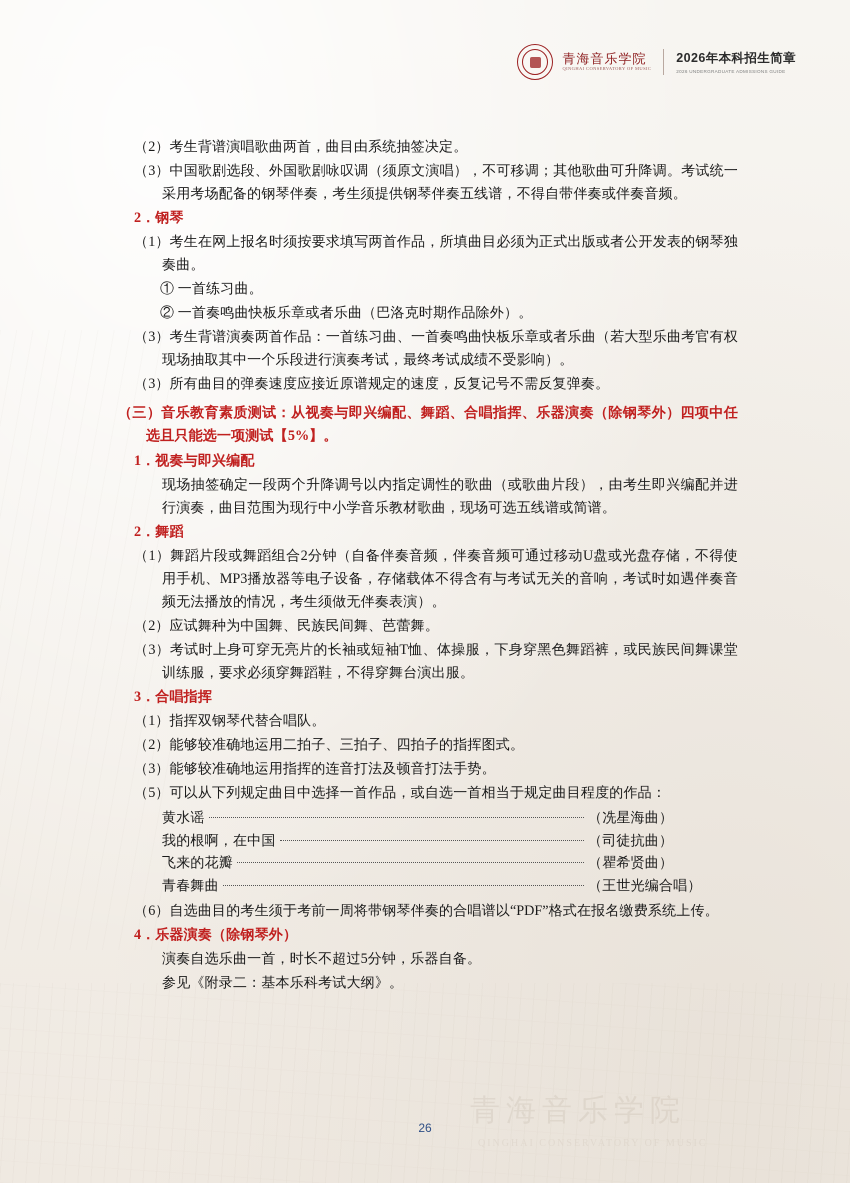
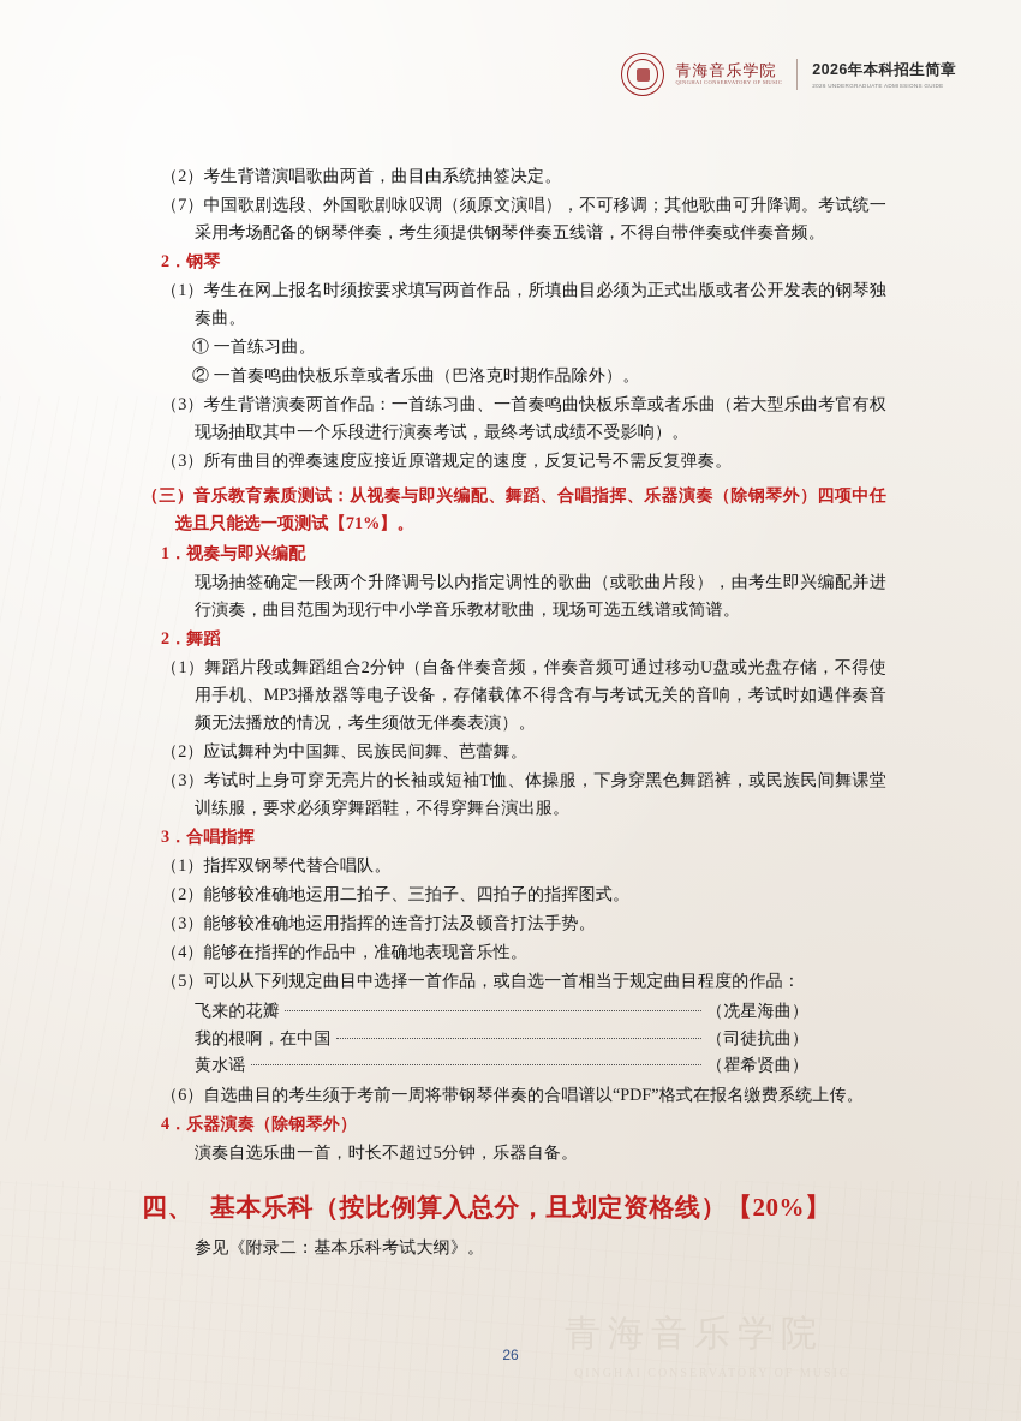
  青海音乐学院
  2026年本科招生简章
  （2）考生背谱演唱歌曲两首，曲目由系统抽签决定。
- （3）中国歌剧选段、外国歌剧咏叹调（须原文演唱），不可移调；其他歌曲可升降调。考试统一采用考场配备的钢琴伴奏，考生须提供钢琴伴奏五线谱，不得自带伴奏或伴奏音频。
+ （7）中国歌剧选段、外国歌剧咏叹调（须原文演唱），不可移调；其他歌曲可升降调。考试统一采用考场配备的钢琴伴奏，考生须提供钢琴伴奏五线谱，不得自带伴奏或伴奏音频。
  2．钢琴
  （1）考生在网上报名时须按要求填写两首作品，所填曲目必须为正式出版或者公开发表的钢琴独奏曲。
  ① 一首练习曲。
  ② 一首奏鸣曲快板乐章或者乐曲（巴洛克时期作品除外）。
  （3）考生背谱演奏两首作品：一首练习曲、一首奏鸣曲快板乐章或者乐曲（若大型乐曲考官有权现场抽取其中一个乐段进行演奏考试，最终考试成绩不受影响）。
  （3）所有曲目的弹奏速度应接近原谱规定的速度，反复记号不需反复弹奏。
- （三）音乐教育素质测试：从视奏与即兴编配、舞蹈、合唱指挥、乐器演奏（除钢琴外）四项中任选且只能选一项测试【5%】。
+ （三）音乐教育素质测试：从视奏与即兴编配、舞蹈、合唱指挥、乐器演奏（除钢琴外）四项中任选且只能选一项测试【71%】。
  1．视奏与即兴编配
  现场抽签确定一段两个升降调号以内指定调性的歌曲（或歌曲片段），由考生即兴编配并进行演奏，曲目范围为现行中小学音乐教材歌曲，现场可选五线谱或简谱。
  2．舞蹈
  （1）舞蹈片段或舞蹈组合2分钟（自备伴奏音频，伴奏音频可通过移动U盘或光盘存储，不得使用手机、MP3播放器等电子设备，存储载体不得含有与考试无关的音响，考试时如遇伴奏音频无法播放的情况，考生须做无伴奏表演）。
  （2）应试舞种为中国舞、民族民间舞、芭蕾舞。
  （3）考试时上身可穿无亮片的长袖或短袖T恤、体操服，下身穿黑色舞蹈裤，或民族民间舞课堂训练服，要求必须穿舞蹈鞋，不得穿舞台演出服。
  3．合唱指挥
  （1）指挥双钢琴代替合唱队。
  （2）能够较准确地运用二拍子、三拍子、四拍子的指挥图式。
  （3）能够较准确地运用指挥的连音打法及顿音打法手势。
+ （4）能够在指挥的作品中，准确地表现音乐性。
  （5）可以从下列规定曲目中选择一首作品，或自选一首相当于规定曲目程度的作品：
- 黄水谣
+ 飞来的花瓣
  （冼星海曲）
  我的根啊，在中国
  （司徒抗曲）
- 飞来的花瓣
+ 黄水谣
  （瞿希贤曲）
- 青春舞曲
- （王世光编合唱）
  （6）自选曲目的考生须于考前一周将带钢琴伴奏的合唱谱以“PDF”格式在报名缴费系统上传。
  4．乐器演奏（除钢琴外）
  演奏自选乐曲一首，时长不超过5分钟，乐器自备。
+ 四、 基本乐科（按比例算入总分，且划定资格线）【20%】
  参见《附录二：基本乐科考试大纲》。
  26
